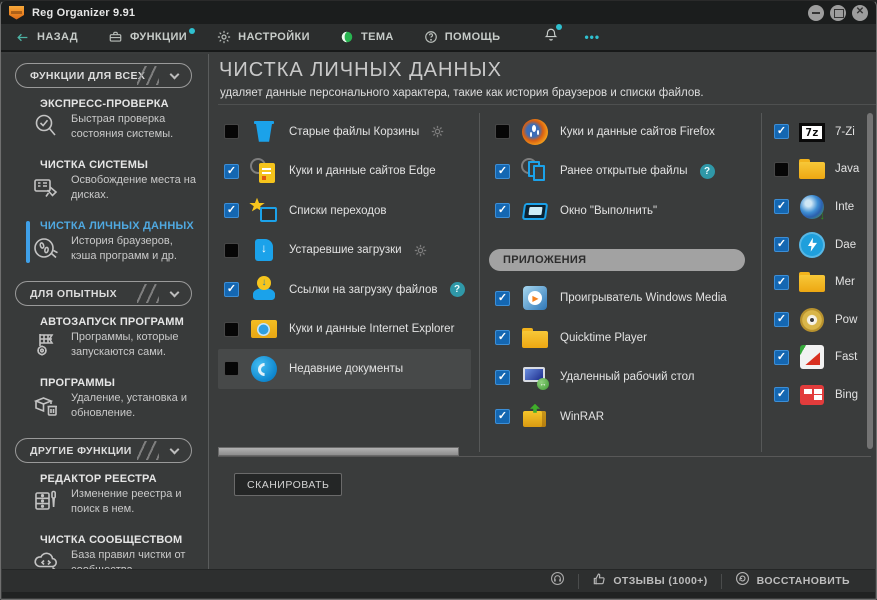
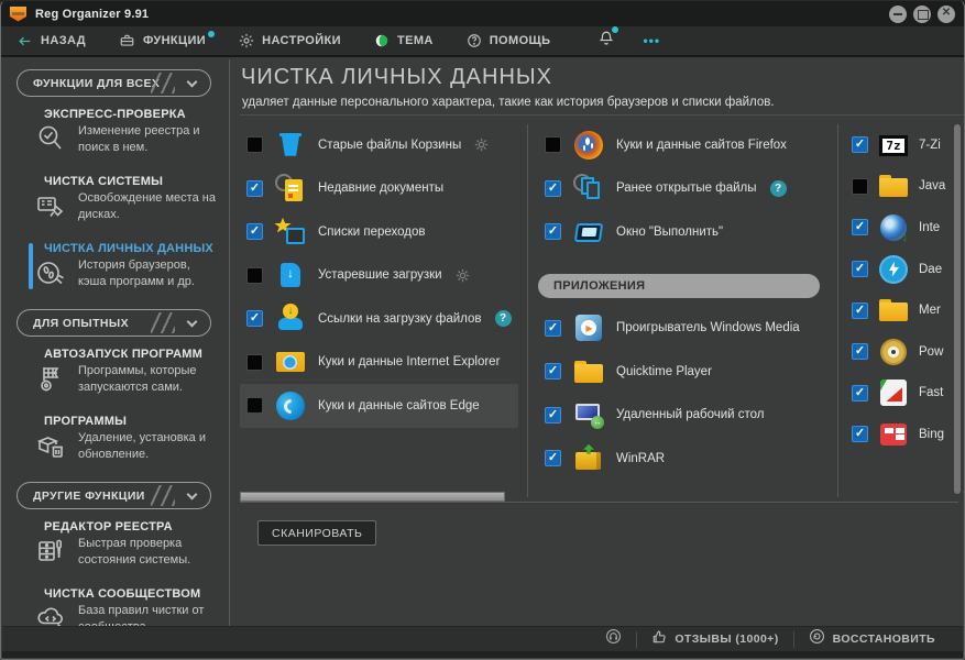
  Reg Organizer 9.91
  НАЗАД
  ФУНКЦИИ
  НАСТРОЙКИ
  ТЕМА
  ПОМОЩЬ
  •••
  ФУНКЦИИ ДЛЯ ВСЕХ
  ЭКСПРЕСС-ПРОВЕРКА
- Быстрая проверка состояния системы.
+ Изменение реестра и поиск в нем.
  ЧИСТКА СИСТЕМЫ
  Освобождение места на дисках.
  ЧИСТКА ЛИЧНЫХ ДАННЫХ
  История браузеров, кэша программ и др.
  ДЛЯ ОПЫТНЫХ
  АВТОЗАПУСК ПРОГРАММ
  Программы, которые запускаются сами.
  ПРОГРАММЫ
  Удаление, установка и обновление.
  ДРУГИЕ ФУНКЦИИ
  РЕДАКТОР РЕЕСТРА
- Изменение реестра и поиск в нем.
+ Быстрая проверка состояния системы.
  ЧИСТКА СООБЩЕСТВОМ
  ЧИСТКА ЛИЧНЫХ ДАННЫХ
  удаляет данные персонального характера, такие как история браузеров и списки файлов.
  Старые файлы Корзины
- Куки и данные сайтов Edge
+ Недавние документы
  Списки переходов
  Устаревшие загрузки
  Ссылки на загрузку файлов
  Куки и данные Internet Explorer
- Недавние документы
+ Куки и данные сайтов Edge
  Куки и данные сайтов Firefox
  Ранее открытые файлы
  Окно "Выполнить"
  ПРИЛОЖЕНИЯ
  Проигрыватель Windows Media
  Quicktime Player
  Удаленный рабочий стол
  WinRAR
  7-Zi
  Java
  Inte
  Dae
  Mer
  Pow
  Fast
  Bing
  СКАНИРОВАТЬ
  ОТЗЫВЫ (1000+)
  ВОССТАНОВИТЬ
